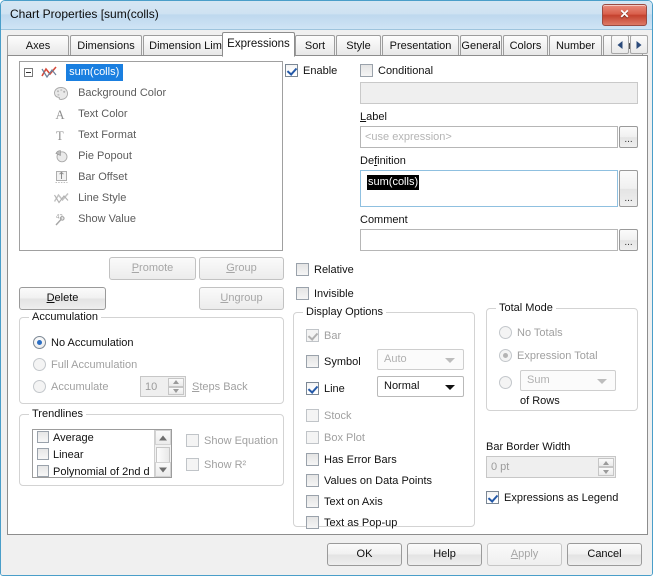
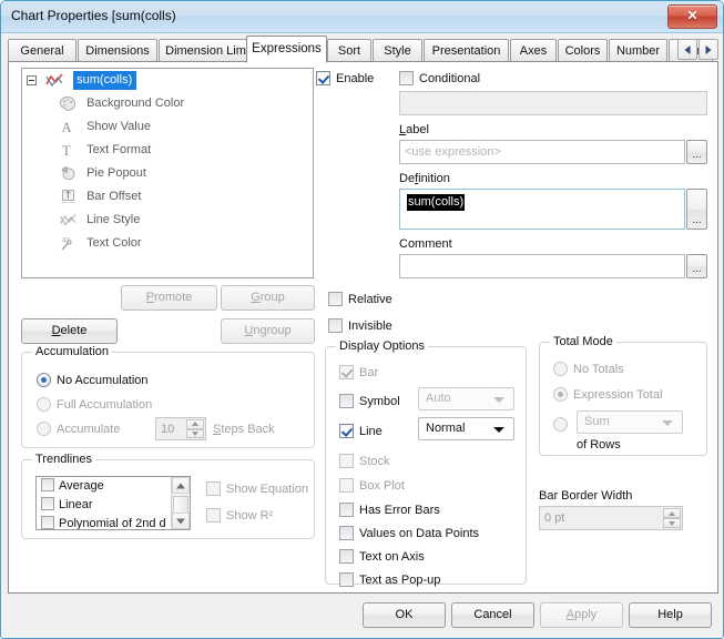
  Chart Properties [sum(colls)
  ✕
- Axes
+ General
  Dimensions
  Dimension Lim
  Expressions
  Sort
  Style
  Presentation
- General
+ Axes
  Colors
  Number
  sum(colls)
  Background Color
  A
- Text Color
+ Show Value
  T
  Text Format
  Pie Popout
  Bar Offset
  Line Style
- Show Value
+ Text Color
  Promote
  Group
  Delete
  Ungroup
  Accumulation
  No Accumulation
  Full Accumulation
  Accumulate
  10
  Steps Back
  Trendlines
  Average
  Linear
  Polynomial of 2nd d
  Show Equation
  Show R²
  Enable
  Conditional
  Label
  <use expression>
  ...
  Definition
  sum(colls)
  ...
  Comment
  ...
  Relative
  Invisible
  Display Options
  Bar
  Symbol
  Auto
  Line
  Normal
  Stock
  Box Plot
  Has Error Bars
  Values on Data Points
  Text on Axis
  Text as Pop-up
  Total Mode
  No Totals
  Expression Total
  Sum
  of Rows
  Bar Border Width
  0 pt
- Expressions as Legend
  OK
- Help
+ Cancel
  Apply
- Cancel
+ Help
